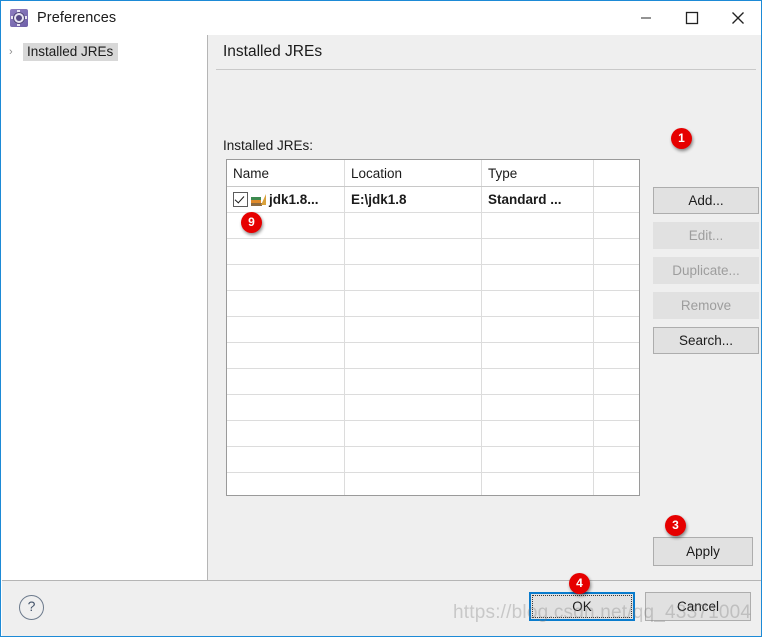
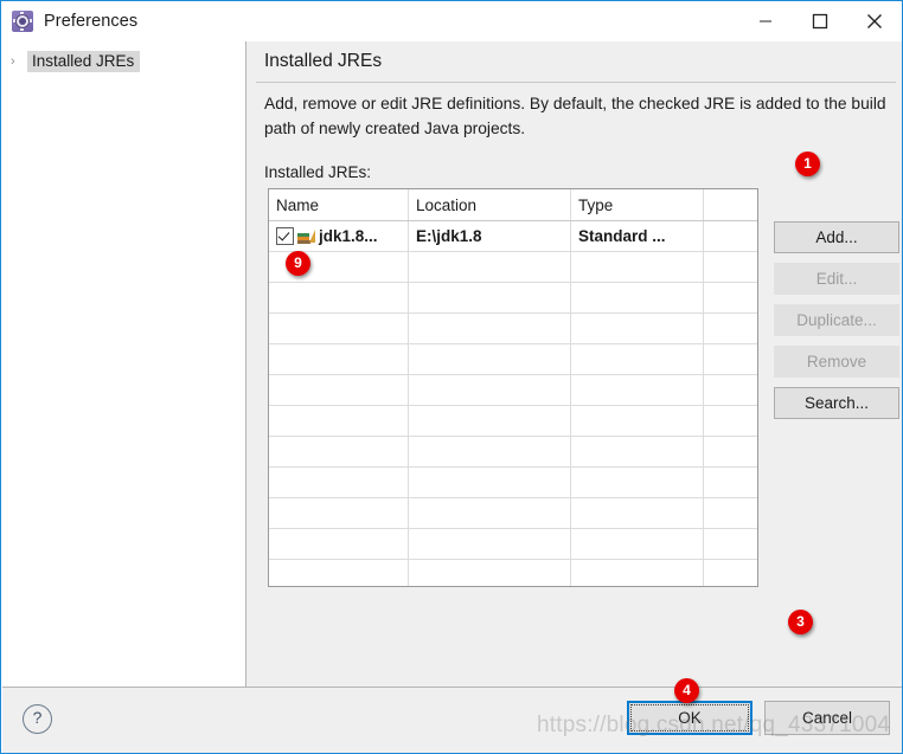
  Preferences
  ›
  Installed JREs
  Installed JREs
+ Add, remove or edit JRE definitions. By default, the checked JRE is added to the build path of newly created Java projects.
  Installed JREs:
  Name	Location	Type
  jdk1.8...	E:\jdk1.8	Standard ...
  Add...
  Edit...
  Duplicate...
  Remove
  Search...
- Apply
  ?
  OK
  Cancel
  1
  9
  3
  4
  https://blog.csdn.net/qq_43371004
